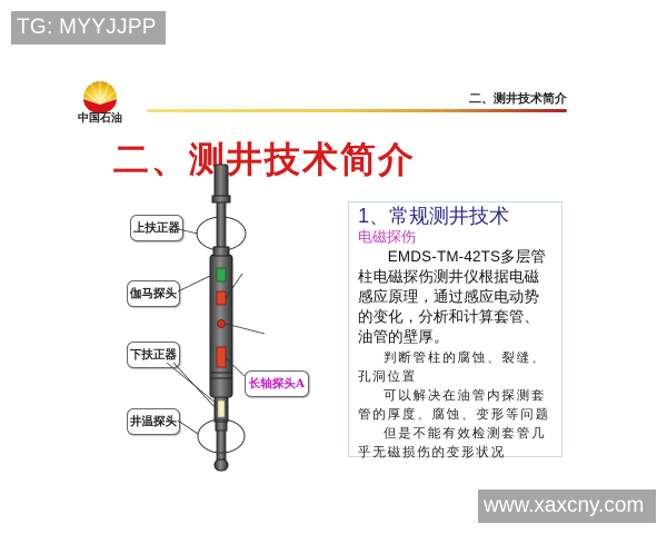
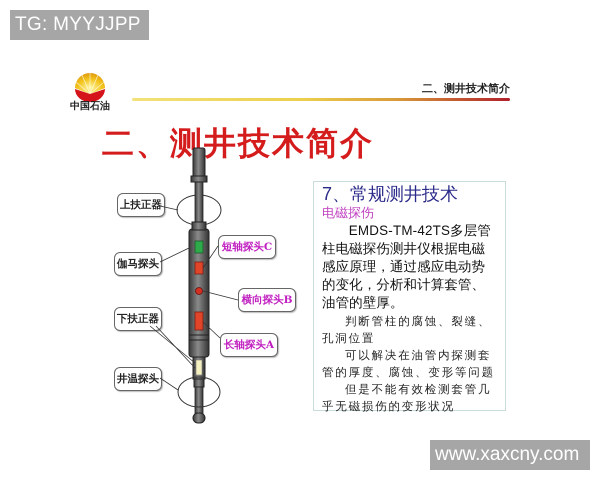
  TG: MYYJJPP
  中国石油
  二、测井技术简介
  二、测井技术简介
  上扶正器
  伽马探头
+ 短轴探头C
+ 横向探头B
  下扶正器
  长轴探头A
  井温探头
- 1、常规测井技术
+ 7、常规测井技术
  电磁探伤
  EMDS-TM-42TS多层管柱电磁探伤测井仪根据电磁感应原理，通过感应电动势的变化，分析和计算套管、油管的壁厚。
  判断管柱的腐蚀、裂缝、孔洞位置
  可以解决在油管内探测套管的厚度、腐蚀、变形等问题
  但是不能有效检测套管几乎无磁损伤的变形状况
  www.xaxcny.com
